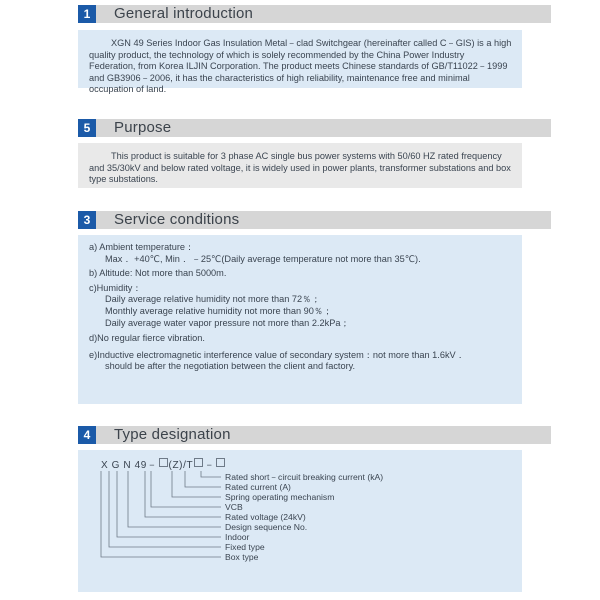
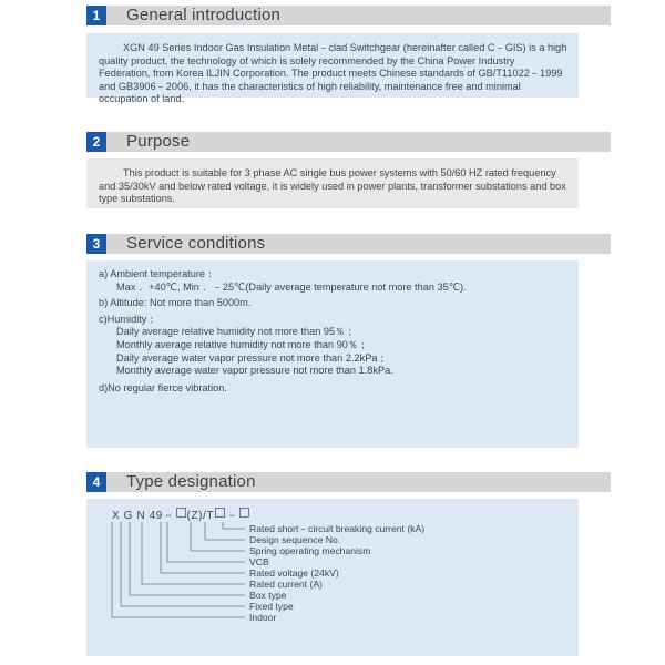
  1
  General introduction
  XGN 49 Series Indoor Gas Insulation Metal－clad Switchgear (hereinafter called C－GIS) is a high quality product, the technology of which is solely recommended by the China Power Industry Federation, from Korea ILJIN Corporation. The product meets Chinese standards of GB/T11022－1999 and GB3906－2006, it has the characteristics of high reliability, maintenance free and minimal occupation of land.
- 5
+ 2
  Purpose
  This product is suitable for 3 phase AC single bus power systems with 50/60 HZ rated frequency and 35/30kV and below rated voltage, it is widely used in power plants, transformer substations and box type substations.
  3
  Service conditions
  a) Ambient temperature：
  Max． +40℃, Min． －25℃(Daily average temperature not more than 35℃).
  b) Altitude: Not more than 5000m.
  c)Humidity：
- Daily average relative humidity not more than 72％；
+ Daily average relative humidity not more than 95％；
  Monthly average relative humidity not more than 90％；
  Daily average water vapor pressure not more than 2.2kPa；
+ Monthly average water vapor pressure not more than 1.8kPa.
  d)No regular fierce vibration.
- e)Inductive electromagnetic interference value of secondary system：not more than 1.6kV．
- should be after the negotiation between the client and factory.
  4
  Type designation
  X G N 49－ (Z)/T －
  Rated short－circuit breaking current (kA)
- Rated current (A)
+ Design sequence No.
  Spring operating mechanism
  VCB
  Rated voltage (24kV)
- Design sequence No.
+ Rated current (A)
- Indoor
+ Box type
  Fixed type
- Box type
+ Indoor
